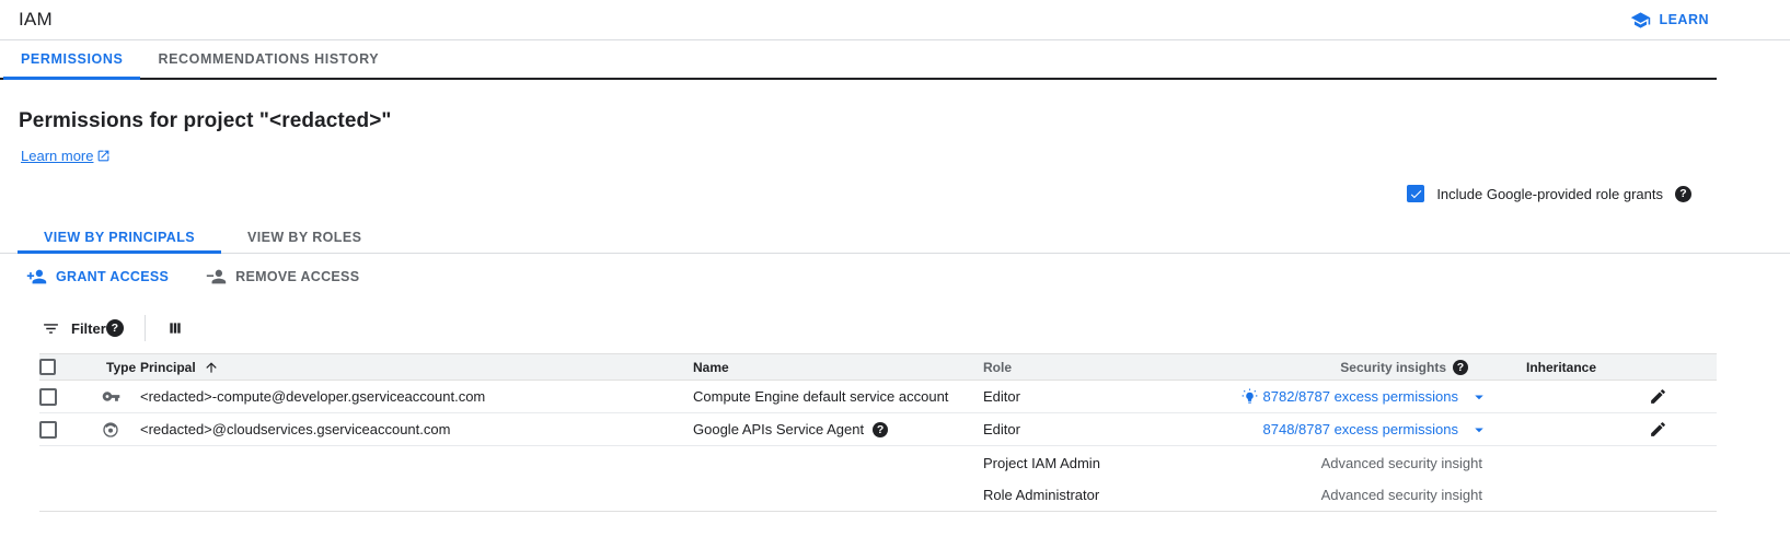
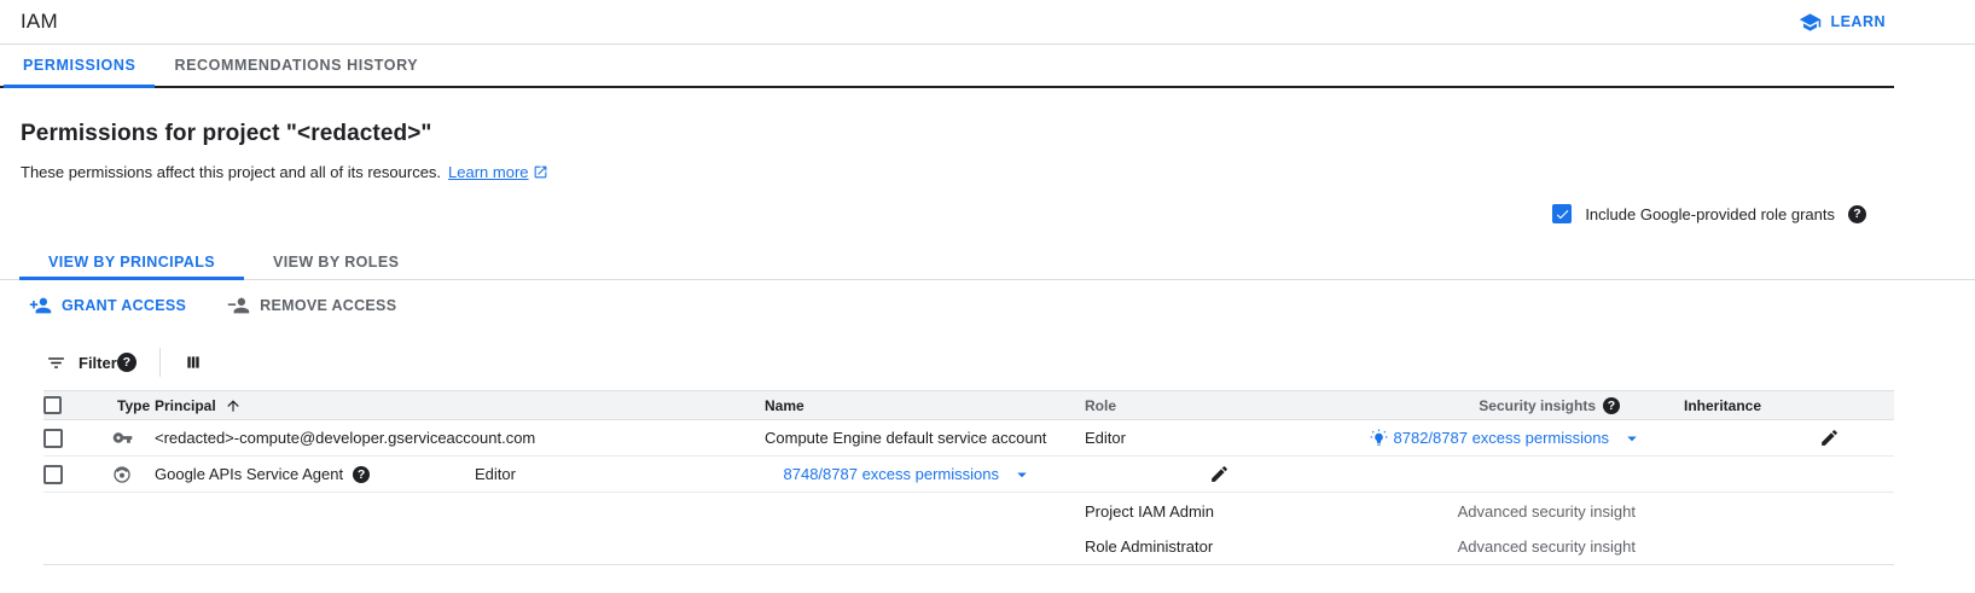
  IAM
  LEARN
  PERMISSIONS
  RECOMMENDATIONS HISTORY
  Permissions for project "<redacted>"
+ These permissions affect this project and all of its resources.
  Learn more
  Include Google-provided role grants
  ?
  VIEW BY PRINCIPALS
  VIEW BY ROLES
  GRANT ACCESS
  REMOVE ACCESS
  Filter
  ?
  Type
  Principal
  Name
  Role
  Security insights
  ?
  Inheritance
  <redacted>-compute@developer.gserviceaccount.com
  Compute Engine default service account
  Editor
  8782/8787 excess permissions
- <redacted>@cloudservices.gserviceaccount.com
  Google APIs Service Agent
  ?
  Editor
  8748/8787 excess permissions
  Project IAM Admin
  Advanced security insight
  Role Administrator
  Advanced security insight
